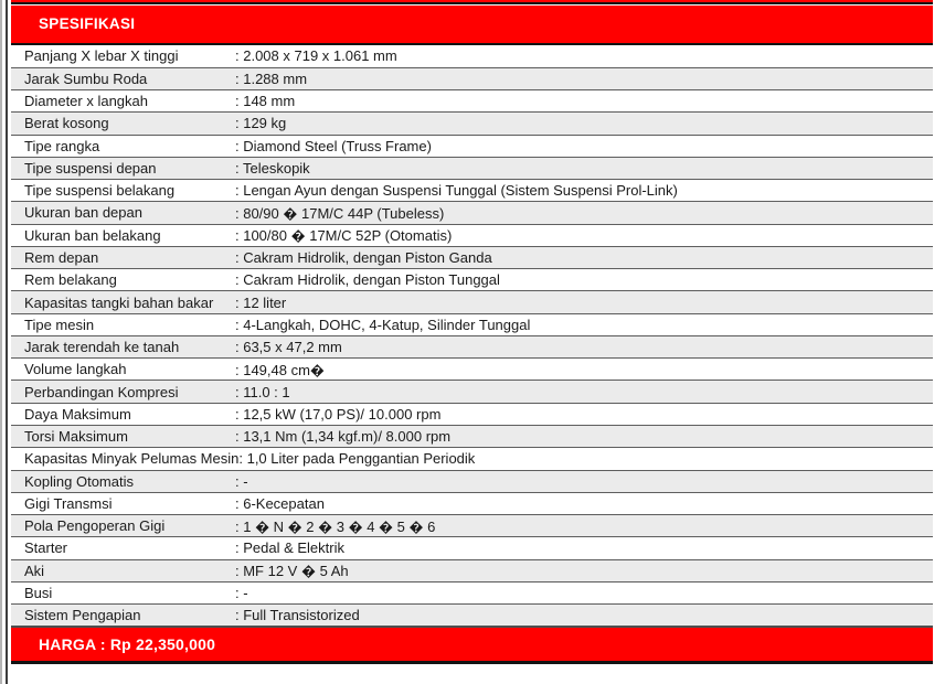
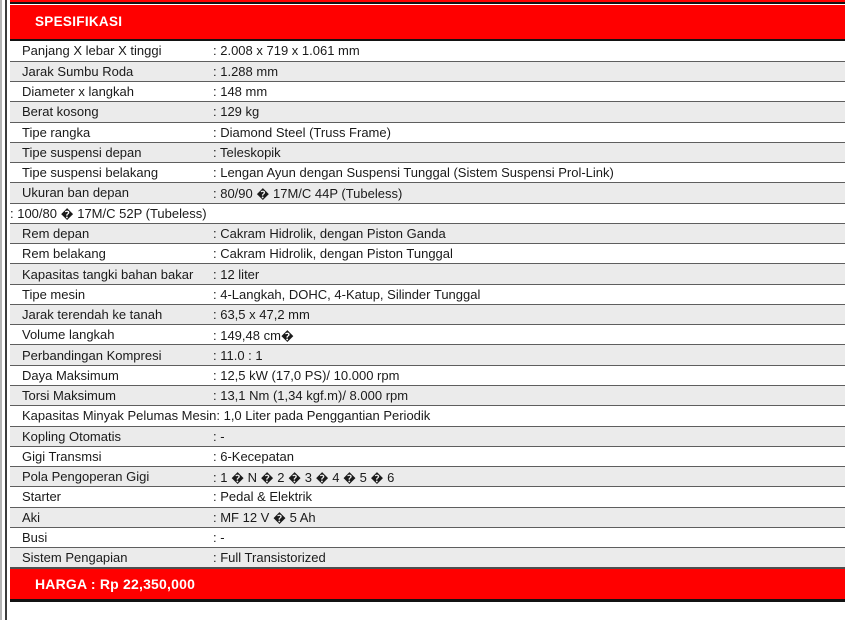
  SPESIFIKASI
  Panjang X lebar X tinggi
  : 2.008 x 719 x 1.061 mm
  Jarak Sumbu Roda
  : 1.288 mm
  Diameter x langkah
  : 148 mm
  Berat kosong
  : 129 kg
  Tipe rangka
  : Diamond Steel (Truss Frame)
  Tipe suspensi depan
  : Teleskopik
  Tipe suspensi belakang
  : Lengan Ayun dengan Suspensi Tunggal (Sistem Suspensi Prol-Link)
  Ukuran ban depan
  : 80/90 � 17M/C 44P (Tubeless)
- Ukuran ban belakang
- : 100/80 � 17M/C 52P (Otomatis)
+ : 100/80 � 17M/C 52P (Tubeless)
  Rem depan
  : Cakram Hidrolik, dengan Piston Ganda
  Rem belakang
  : Cakram Hidrolik, dengan Piston Tunggal
  Kapasitas tangki bahan bakar
  : 12 liter
  Tipe mesin
  : 4-Langkah, DOHC, 4-Katup, Silinder Tunggal
  Jarak terendah ke tanah
  : 63,5 x 47,2 mm
  Volume langkah
  : 149,48 cm�
  Perbandingan Kompresi
  : 11.0 : 1
  Daya Maksimum
  : 12,5 kW (17,0 PS)/ 10.000 rpm
  Torsi Maksimum
  : 13,1 Nm (1,34 kgf.m)/ 8.000 rpm
  Kapasitas Minyak Pelumas Mesin
  : 1,0 Liter pada Penggantian Periodik
  Kopling Otomatis
  : -
  Gigi Transmsi
  : 6-Kecepatan
  Pola Pengoperan Gigi
  : 1 � N � 2 � 3 � 4 � 5 � 6
  Starter
  : Pedal & Elektrik
  Aki
  : MF 12 V � 5 Ah
  Busi
  : -
  Sistem Pengapian
  : Full Transistorized
  HARGA : Rp 22,350,000
